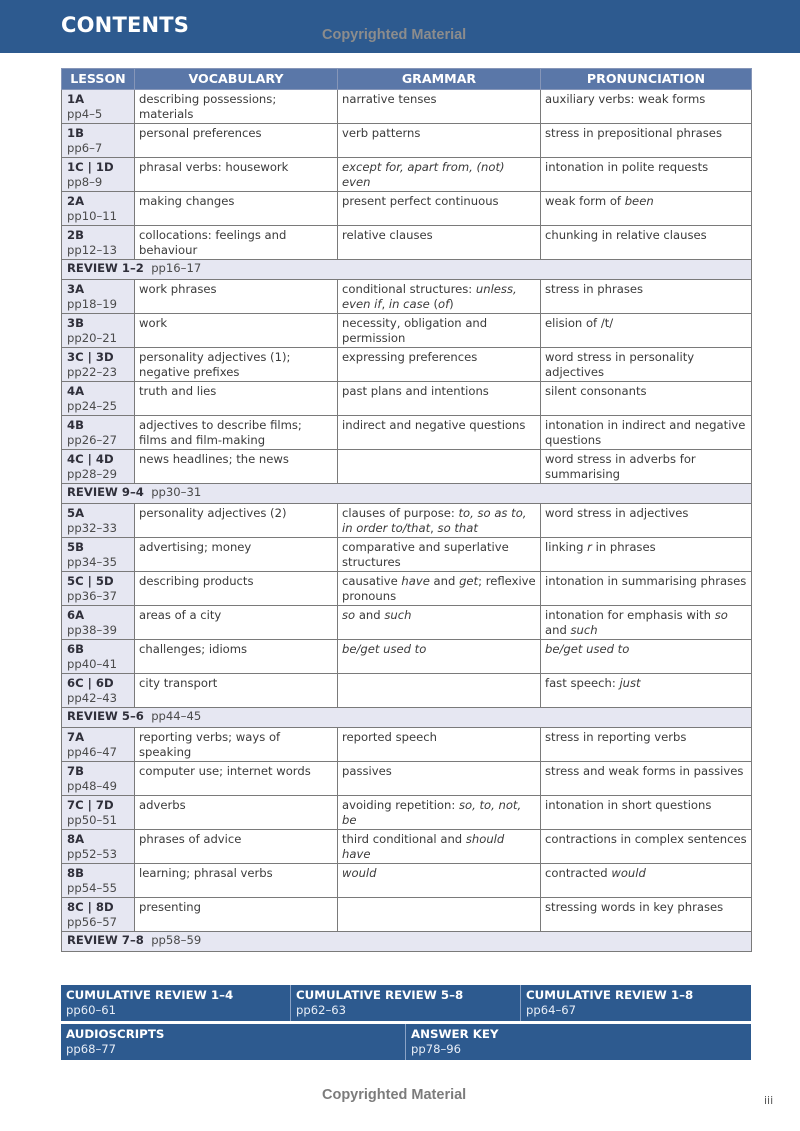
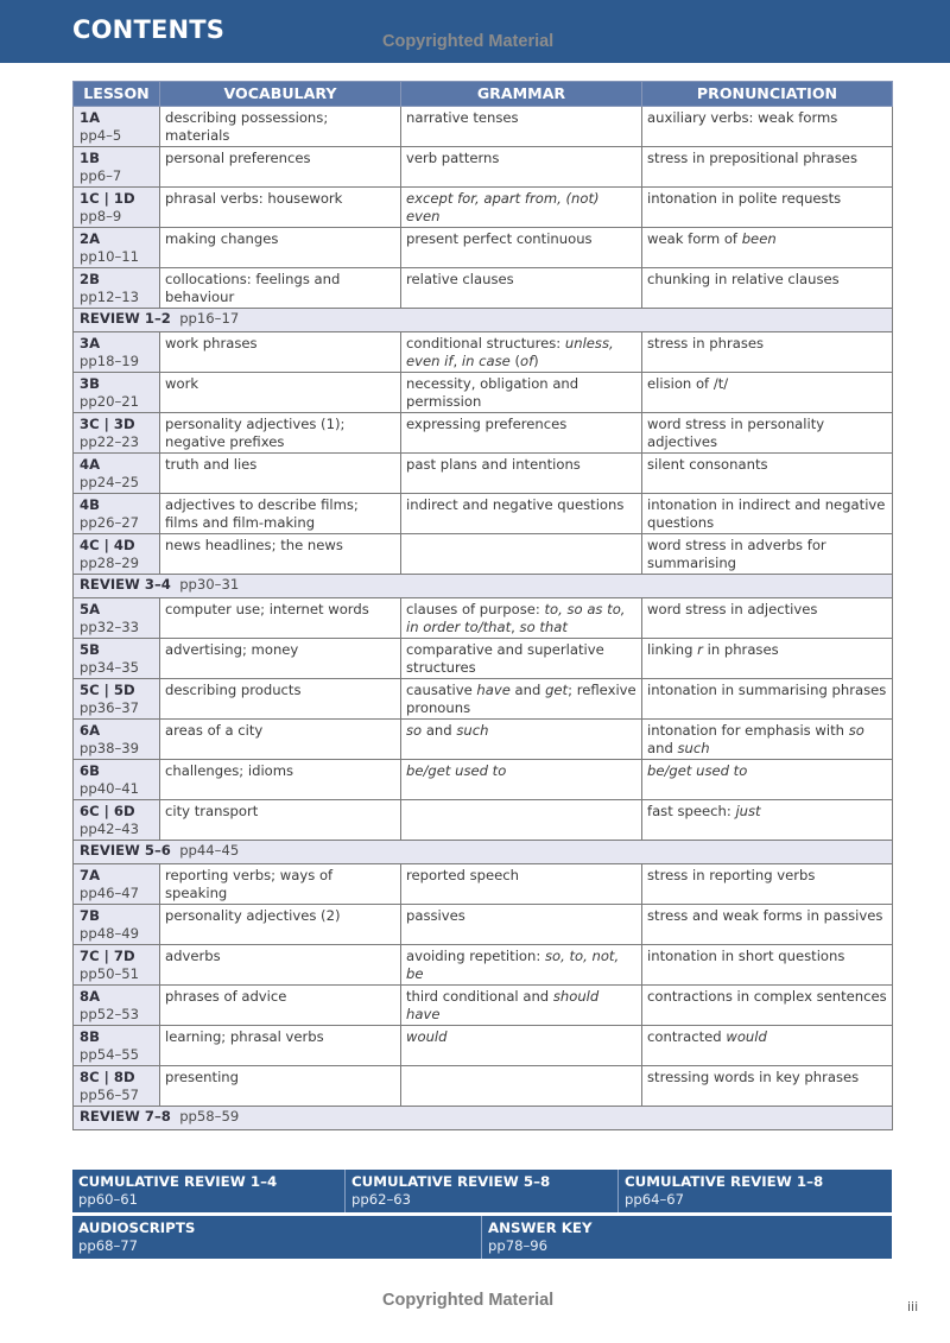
  CONTENTS
  Copyrighted Material
  LESSON	VOCABULARY	GRAMMAR	PRONUNCIATION
  1App4–5	describing possessions; materials	narrative tenses	auxiliary verbs: weak forms
  1Bpp6–7	personal preferences	verb patterns	stress in prepositional phrases
  1C | 1Dpp8–9	phrasal verbs: housework	except for, apart from, (not) even	intonation in polite requests
  2App10–11	making changes	present perfect continuous	weak form of been
  2Bpp12–13	collocations: feelings and behaviour	relative clauses	chunking in relative clauses
  REVIEW 1–2 pp16–17
  3App18–19	work phrases	conditional structures: unless, even if, in case (of)	stress in phrases
  3Bpp20–21	work	necessity, obligation and permission	elision of /t/
  3C | 3Dpp22–23	personality adjectives (1); negative prefixes	expressing preferences	word stress in personality adjectives
  4App24–25	truth and lies	past plans and intentions	silent consonants
  4Bpp26–27	adjectives to describe films; films and film-making	indirect and negative questions	intonation in indirect and negative questions
  4C | 4Dpp28–29	news headlines; the news		word stress in adverbs for summarising
- REVIEW 9–4 pp30–31
+ REVIEW 3–4 pp30–31
- 5App32–33	personality adjectives (2)	clauses of purpose: to, so as to, in order to/that, so that	word stress in adjectives
+ 5App32–33	computer use; internet words	clauses of purpose: to, so as to, in order to/that, so that	word stress in adjectives
  5Bpp34–35	advertising; money	comparative and superlative structures	linking r in phrases
  5C | 5Dpp36–37	describing products	causative have and get; reflexive pronouns	intonation in summarising phrases
  6App38–39	areas of a city	so and such	intonation for emphasis with so and such
  6Bpp40–41	challenges; idioms	be/get used to	be/get used to
  6C | 6Dpp42–43	city transport		fast speech: just
  REVIEW 5–6 pp44–45
  7App46–47	reporting verbs; ways of speaking	reported speech	stress in reporting verbs
- 7Bpp48–49	computer use; internet words	passives	stress and weak forms in passives
+ 7Bpp48–49	personality adjectives (2)	passives	stress and weak forms in passives
  7C | 7Dpp50–51	adverbs	avoiding repetition: so, to, not, be	intonation in short questions
  8App52–53	phrases of advice	third conditional and should have	contractions in complex sentences
  8Bpp54–55	learning; phrasal verbs	would	contracted would
  8C | 8Dpp56–57	presenting		stressing words in key phrases
  REVIEW 7–8 pp58–59
  CUMULATIVE REVIEW 1–4
  pp60–61
  CUMULATIVE REVIEW 5–8
  pp62–63
  CUMULATIVE REVIEW 1–8
  pp64–67
  AUDIOSCRIPTS
  pp68–77
  ANSWER KEY
  pp78–96
  Copyrighted Material
  iii
